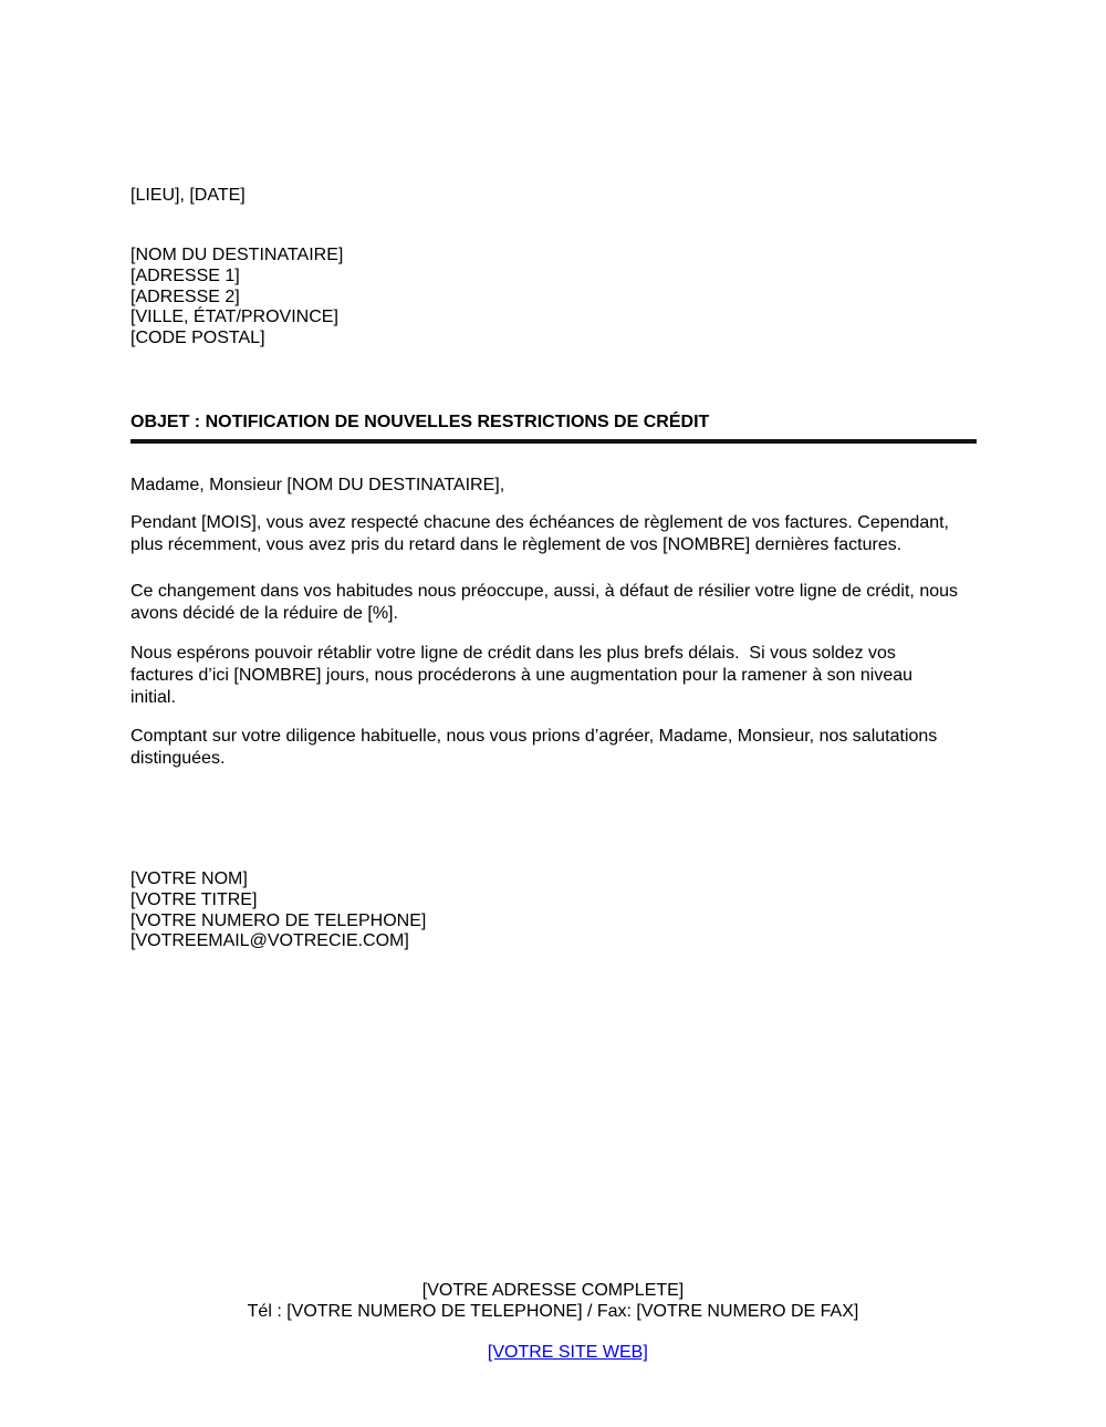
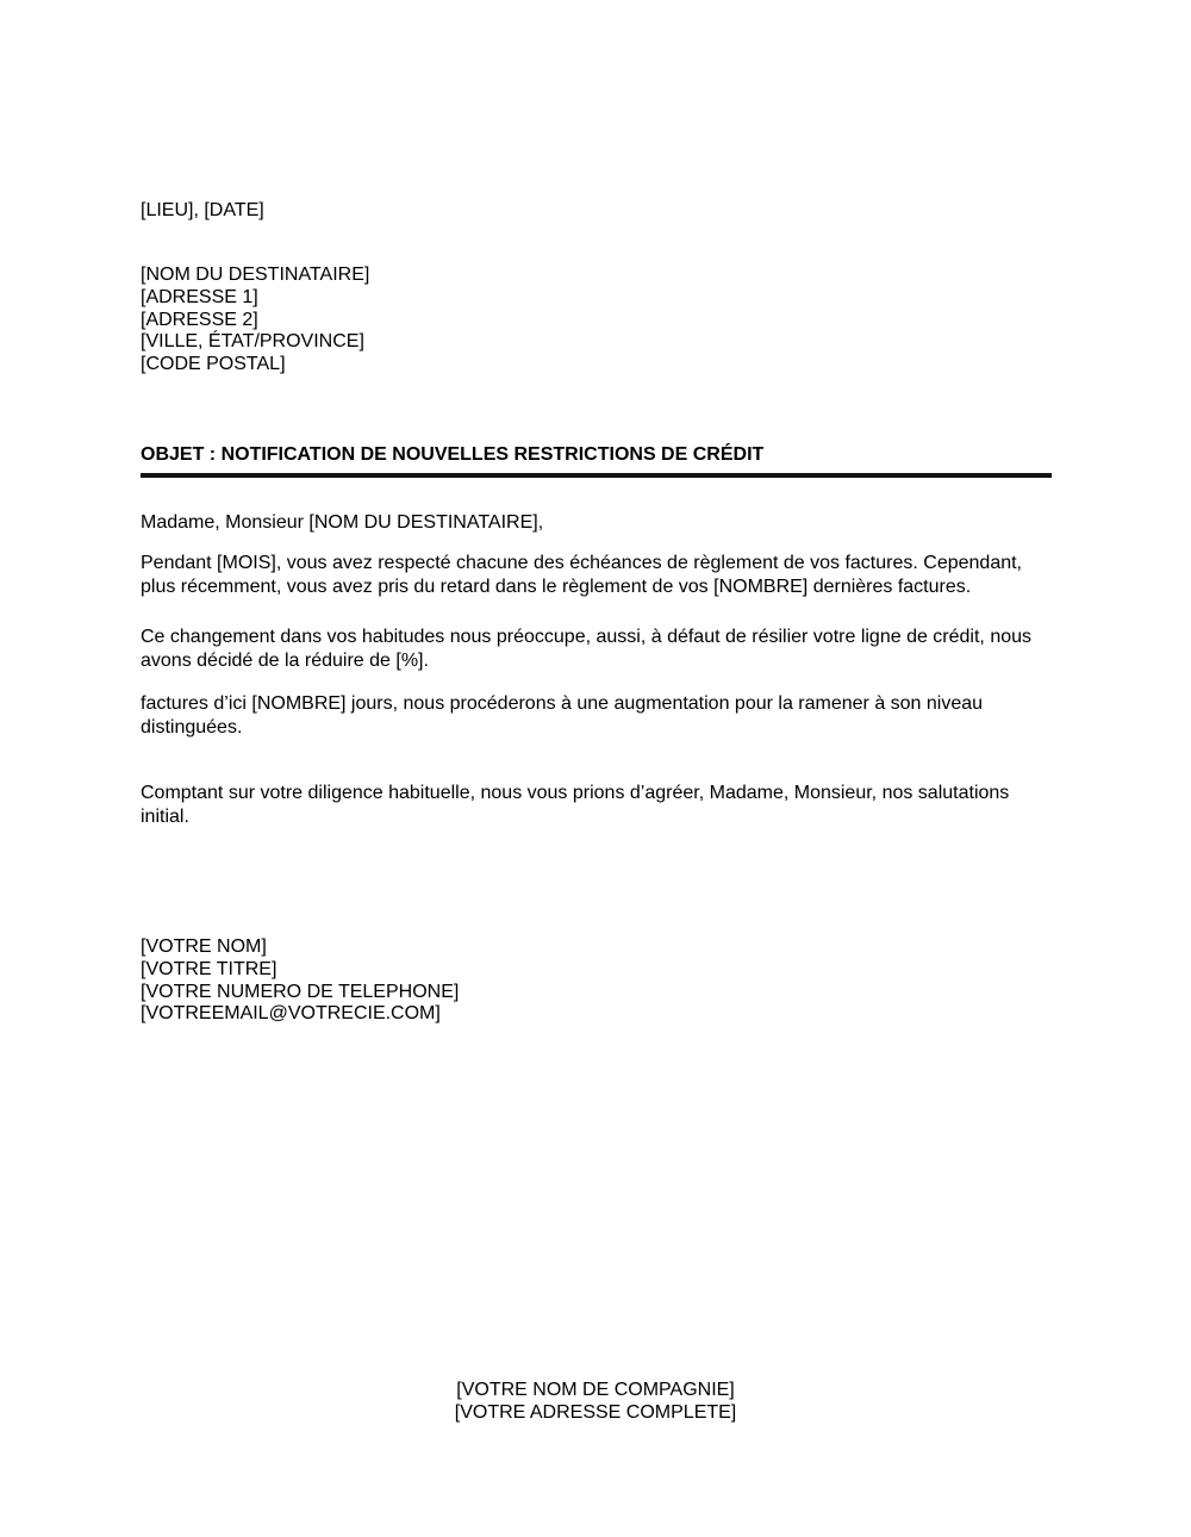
  [LIEU], [DATE]
  [NOM DU DESTINATAIRE]
  [ADRESSE 1]
  [ADRESSE 2]
  [VILLE, ÉTAT/PROVINCE]
  [CODE POSTAL]
  OBJET : NOTIFICATION DE NOUVELLES RESTRICTIONS DE CRÉDIT
  Madame, Monsieur [NOM DU DESTINATAIRE],
  Pendant [MOIS], vous avez respecté chacune des échéances de règlement de vos factures. Cependant,
  plus récemment, vous avez pris du retard dans le règlement de vos [NOMBRE] dernières factures.
  Ce changement dans vos habitudes nous préoccupe, aussi, à défaut de résilier votre ligne de crédit, nous
  avons décidé de la réduire de [%].
- Nous espérons pouvoir rétablir votre ligne de crédit dans les plus brefs délais. Si vous soldez vos
  factures d’ici [NOMBRE] jours, nous procéderons à une augmentation pour la ramener à son niveau
- initial.
+ distinguées.
  Comptant sur votre diligence habituelle, nous vous prions d’agréer, Madame, Monsieur, nos salutations
- distinguées.
+ initial.
  [VOTRE NOM]
  [VOTRE TITRE]
  [VOTRE NUMERO DE TELEPHONE]
  [VOTREEMAIL@VOTRECIE.COM]
+ [VOTRE NOM DE COMPAGNIE]
  [VOTRE ADRESSE COMPLETE]
- Tél : [VOTRE NUMERO DE TELEPHONE] / Fax: [VOTRE NUMERO DE FAX]
- [VOTRE SITE WEB]
